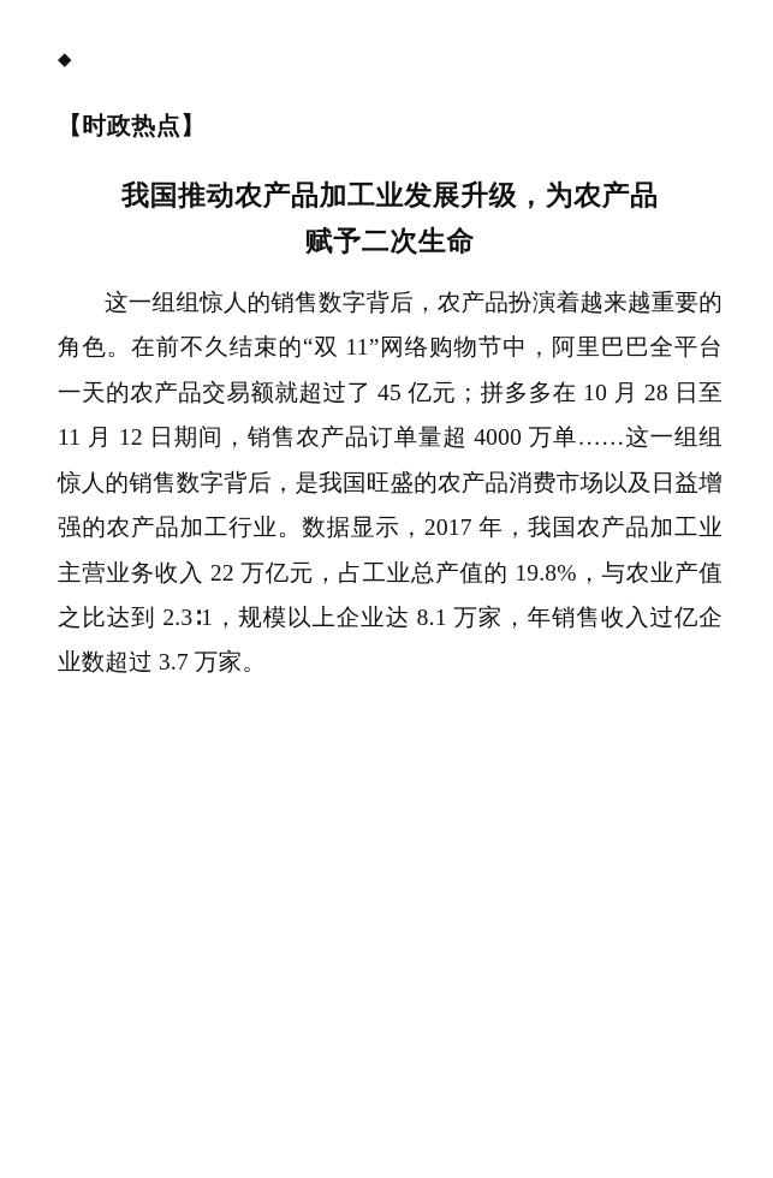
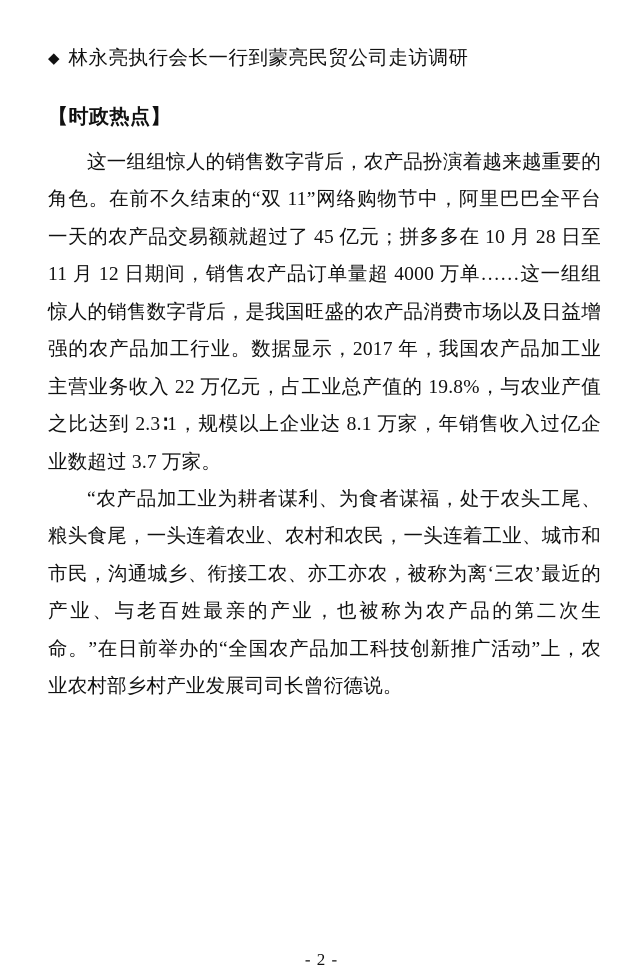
  ◆
+ 林永亮执行会长一行到蒙亮民贸公司走访调研
  【时政热点】
- 我国推动农产品加工业发展升级，为农产品
- 赋予二次生命
  这一组组惊人的销售数字背后，农产品扮演着越来越重要的角色。在前不久结束的“双 11”网络购物节中，阿里巴巴全平台一天的农产品交易额就超过了 45 亿元；拼多多在 10 月 28 日至 11 月 12 日期间，销售农产品订单量超 4000 万单……这一组组惊人的销售数字背后，是我国旺盛的农产品消费市场以及日益增强的农产品加工行业。数据显示，2017 年，我国农产品加工业主营业务收入 22 万亿元，占工业总产值的 19.8%，与农业产值之比达到 2.3∶1，规模以上企业达 8.1 万家，年销售收入过亿企业数超过 3.7 万家。
+ “农产品加工业为耕者谋利、为食者谋福，处于农头工尾、粮头食尾，一头连着农业、农村和农民，一头连着工业、城市和市民，沟通城乡、衔接工农、亦工亦农，被称为离‘三农’最近的产业、与老百姓最亲的产业，也被称为农产品的第二次生命。”在日前举办的“全国农产品加工科技创新推广活动”上，农业农村部乡村产业发展司司长曾衍德说。
+ - 2 -
